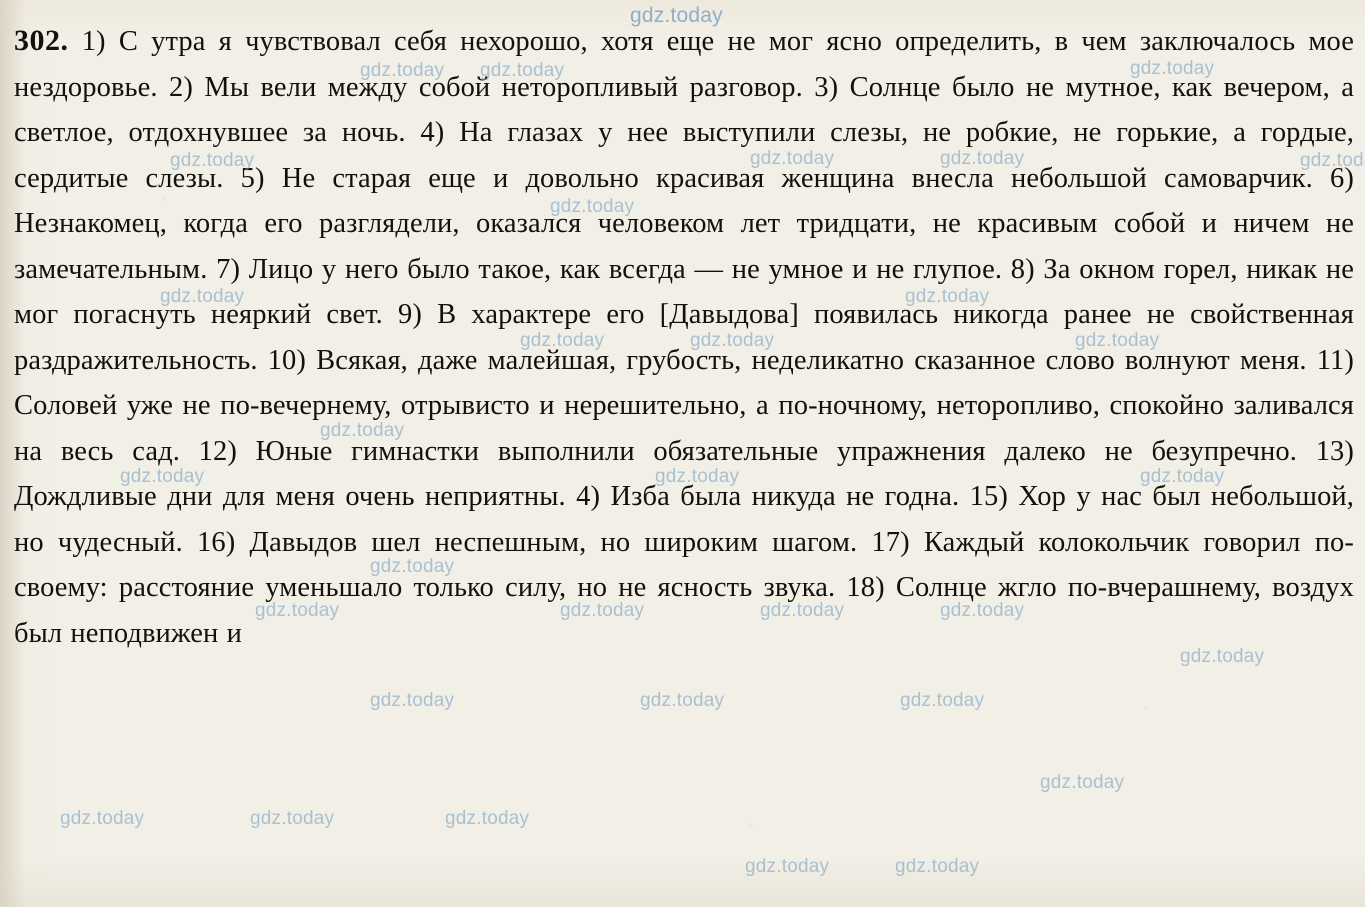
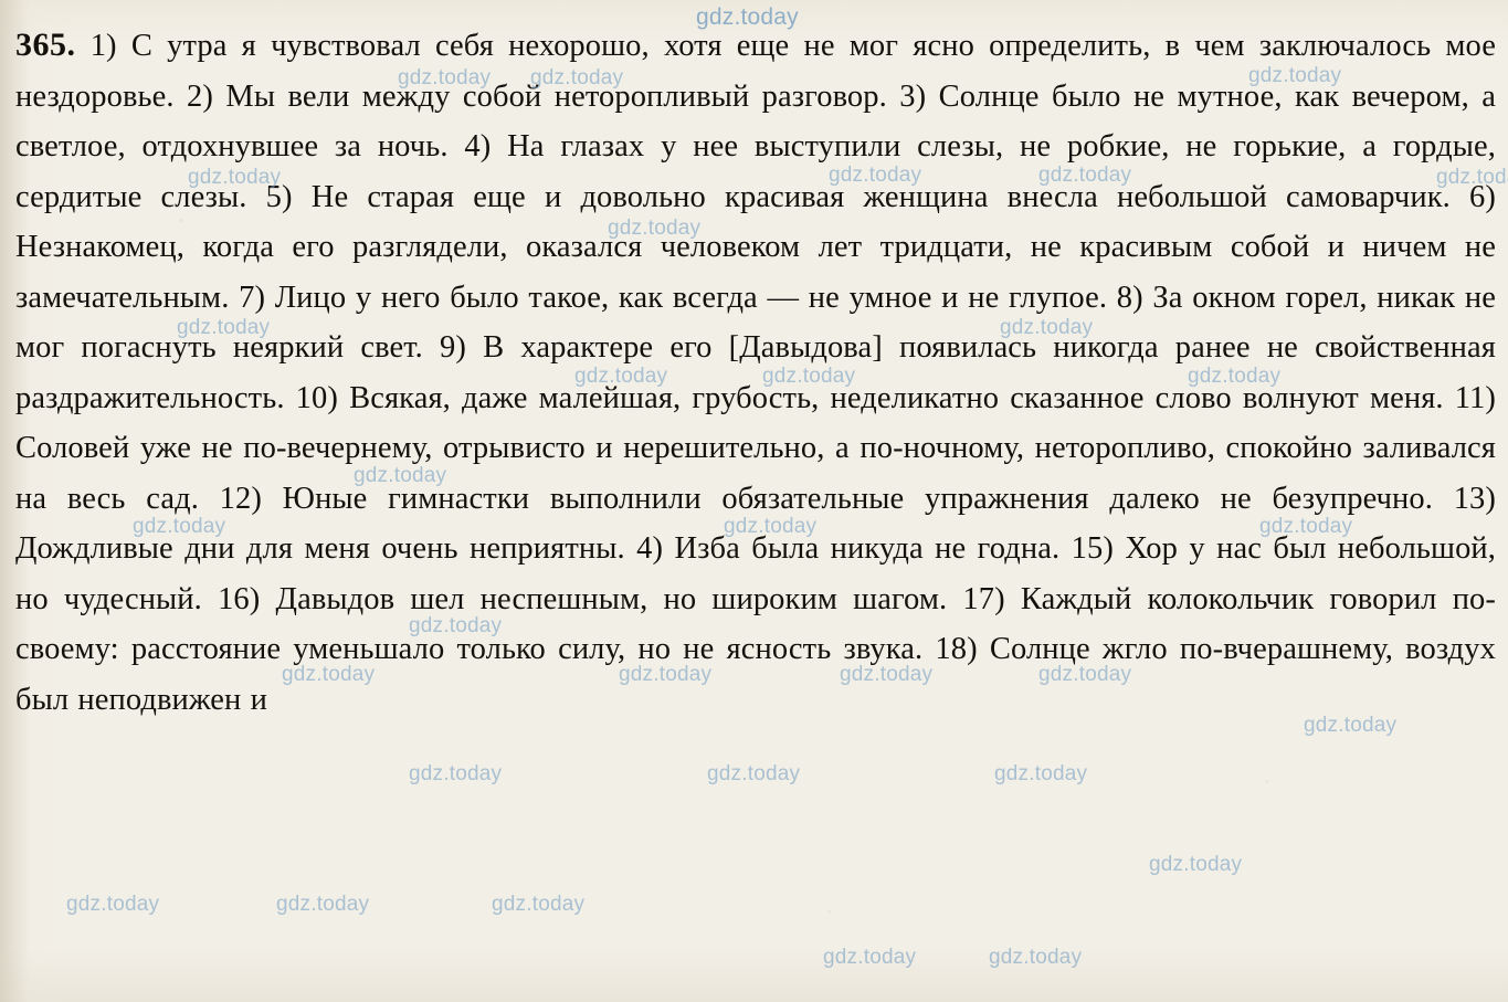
- 302. 1) С утра я чувствовал себя нехорошо, хотя еще не мог ясно определить, в чем заключалось мое нездоровье. 2) Мы вели между собой неторопливый разговор. 3) Солнце было не мутное, как вечером, а светлое, отдохнувшее за ночь. 4) На глазах у нее выступили слезы, не робкие, не горькие, а гордые, сердитые слезы. 5) Не старая еще и довольно красивая женщина внесла небольшой самоварчик. 6) Незнакомец, когда его разглядели, оказался человеком лет тридцати, не красивым собой и ничем не замечательным. 7) Лицо у него было такое, как всегда — не умное и не глупое. 8) За окном горел, никак не мог погаснуть неяркий свет. 9) В характере его [Давыдова] появилась никогда ранее не свойственная раздражительность. 10) Всякая, даже малейшая, грубость, неделикатно сказанное слово волнуют меня. 11) Соловей уже не по-вечернему, отрывисто и нерешительно, а по-ночному, неторопливо, спокойно заливался на весь сад. 12) Юные гимнастки выполнили обязательные упражнения далеко не безупречно. 13) Дождливые дни для меня очень неприятны. 4) Изба была никуда не годна. 15) Хор у нас был небольшой, но чудесный. 16) Давыдов шел неспешным, но широким шагом. 17) Каждый колокольчик говорил по-своему: расстояние уменьшало только силу, но не ясность звука. 18) Солнце жгло по-вчерашнему, воздух был неподвижен и
+ 365. 1) С утра я чувствовал себя нехорошо, хотя еще не мог ясно определить, в чем заключалось мое нездоровье. 2) Мы вели между собой неторопливый разговор. 3) Солнце было не мутное, как вечером, а светлое, отдохнувшее за ночь. 4) На глазах у нее выступили слезы, не робкие, не горькие, а гордые, сердитые слезы. 5) Не старая еще и довольно красивая женщина внесла небольшой самоварчик. 6) Незнакомец, когда его разглядели, оказался человеком лет тридцати, не красивым собой и ничем не замечательным. 7) Лицо у него было такое, как всегда — не умное и не глупое. 8) За окном горел, никак не мог погаснуть неяркий свет. 9) В характере его [Давыдова] появилась никогда ранее не свойственная раздражительность. 10) Всякая, даже малейшая, грубость, неделикатно сказанное слово волнуют меня. 11) Соловей уже не по-вечернему, отрывисто и нерешительно, а по-ночному, неторопливо, спокойно заливался на весь сад. 12) Юные гимнастки выполнили обязательные упражнения далеко не безупречно. 13) Дождливые дни для меня очень неприятны. 4) Изба была никуда не годна. 15) Хор у нас был небольшой, но чудесный. 16) Давыдов шел неспешным, но широким шагом. 17) Каждый колокольчик говорил по-своему: расстояние уменьшало только силу, но не ясность звука. 18) Солнце жгло по-вчерашнему, воздух был неподвижен и
  gdz.today
  gdz.today
  gdz.today
  gdz.today
  gdz.today
  gdz.today
  gdz.today
  gdz.today
  gdz.tod
  gdz.today
  gdz.today
  gdz.today
  gdz.today
  gdz.today
  gdz.today
  gdz.today
  gdz.today
  gdz.today
  gdz.today
  gdz.today
  gdz.today
  gdz.today
  gdz.today
  gdz.today
  gdz.today
  gdz.today
  gdz.today
  gdz.today
  gdz.today
  gdz.today
  gdz.today
  gdz.today
  gdz.today
